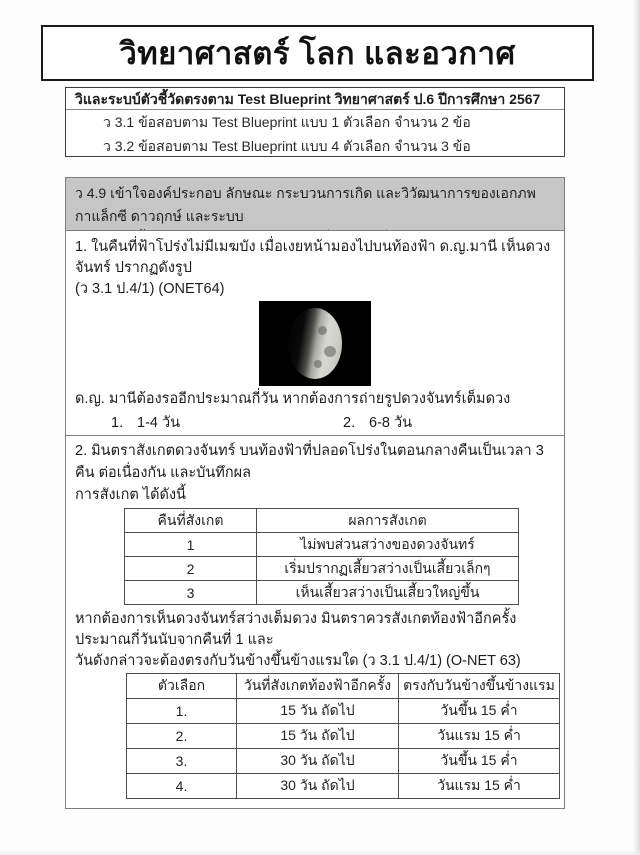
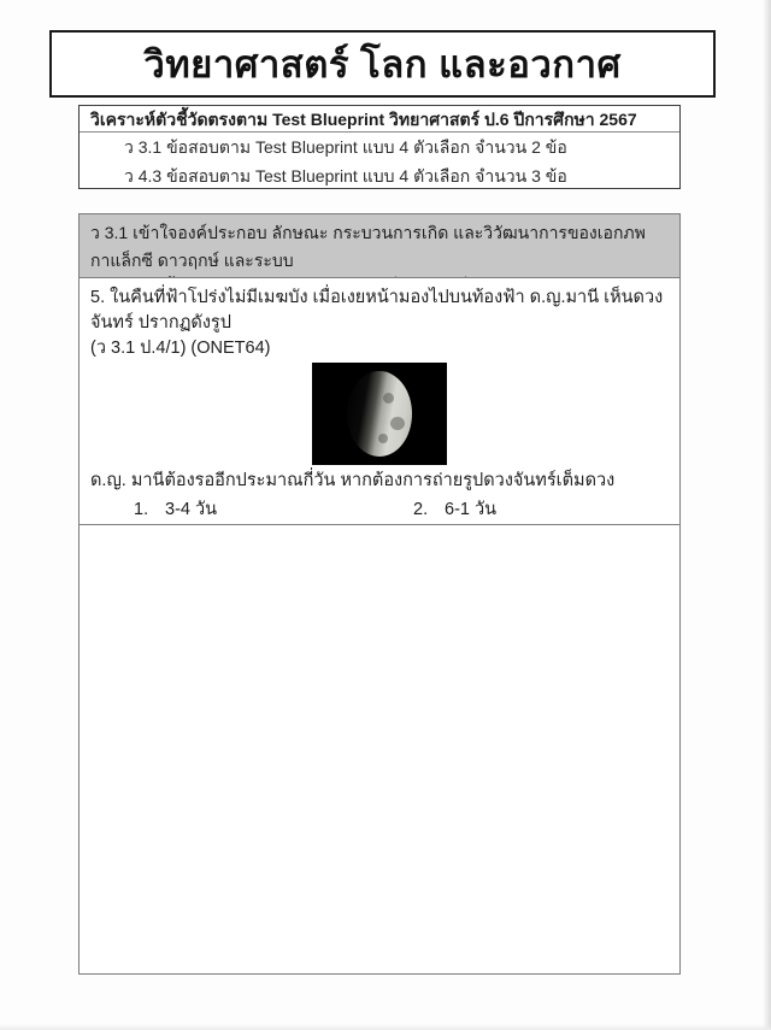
  วิทยาศาสตร์ โลก และอวกาศ
- วิและระบบ์ตัวชี้วัดตรงตาม Test Blueprint วิทยาศาสตร์ ป.6 ปีการศึกษา 2567
+ วิเคราะห์ตัวชี้วัดตรงตาม Test Blueprint วิทยาศาสตร์ ป.6 ปีการศึกษา 2567
- ว 3.1 ข้อสอบตาม Test Blueprint แบบ 1 ตัวเลือก จำนวน 2 ข้อ
+ ว 3.1 ข้อสอบตาม Test Blueprint แบบ 4 ตัวเลือก จำนวน 2 ข้อ
- ว 3.2 ข้อสอบตาม Test Blueprint แบบ 4 ตัวเลือก จำนวน 3 ข้อ
+ ว 4.3 ข้อสอบตาม Test Blueprint แบบ 4 ตัวเลือก จำนวน 3 ข้อ
- ว 4.9 เข้าใจองค์ประกอบ ลักษณะ กระบวนการเกิด และวิวัฒนาการของเอกภพกาแล็กซี ดาวฤกษ์ และระบบ
+ ว 3.1 เข้าใจองค์ประกอบ ลักษณะ กระบวนการเกิด และวิวัฒนาการของเอกภพกาแล็กซี ดาวฤกษ์ และระบบ
- 1. ในคืนที่ฟ้าโปร่งไม่มีเมฆบัง เมื่อเงยหน้ามองไปบนท้องฟ้า ด.ญ.มานี เห็นดวงจันทร์ ปรากฏดังรูป
+ 5. ในคืนที่ฟ้าโปร่งไม่มีเมฆบัง เมื่อเงยหน้ามองไปบนท้องฟ้า ด.ญ.มานี เห็นดวงจันทร์ ปรากฏดังรูป
  (ว 3.1 ป.4/1) (ONET64)
  ด.ญ. มานีต้องรออีกประมาณกี่วัน หากต้องการถ่ายรูปดวงจันทร์เต็มดวง
  1.
- 1-4 วัน
+ 3-4 วัน
  2.
- 6-8 วัน
+ 6-1 วัน
- 2. มินตราสังเกตดวงจันทร์ บนท้องฟ้าที่ปลอดโปร่งในตอนกลางคืนเป็นเวลา 3 คืน ต่อเนื่องกัน และบันทึกผล
- การสังเกต ได้ดังนี้
- คืนที่สังเกต	ผลการสังเกต
- 1	ไม่พบส่วนสว่างของดวงจันทร์
- 2	เริ่มปรากฏเสี้ยวสว่างเป็นเสี้ยวเล็กๆ
- 3	เห็นเสี้ยวสว่างเป็นเสี้ยวใหญ่ขึ้น
- หากต้องการเห็นดวงจันทร์สว่างเต็มดวง มินตราควรสังเกตท้องฟ้าอีกครั้งประมาณกี่วันนับจากคืนที่ 1 และ
- วันดังกล่าวจะต้องตรงกับวันข้างขึ้นข้างแรมใด (ว 3.1 ป.4/1) (O-NET 63)
- ตัวเลือก	วันที่สังเกตท้องฟ้าอีกครั้ง	ตรงกับวันข้างขึ้นข้างแรม
- 1.	15 วัน ถัดไป	วันขึ้น 15 ค่ำ
- 2.	15 วัน ถัดไป	วันแรม 15 ค่ำ
- 3.	30 วัน ถัดไป	วันขึ้น 15 ค่ำ
- 4.	30 วัน ถัดไป	วันแรม 15 ค่ำ
